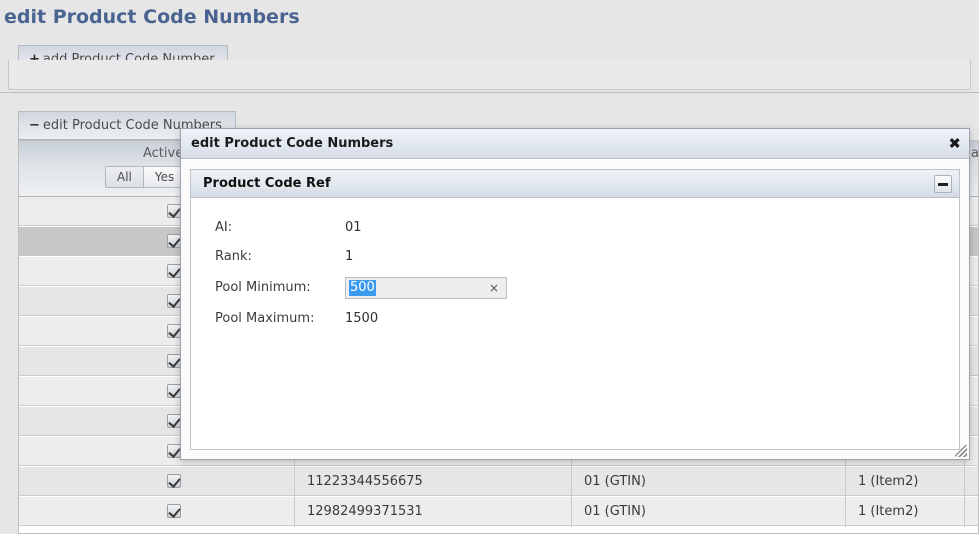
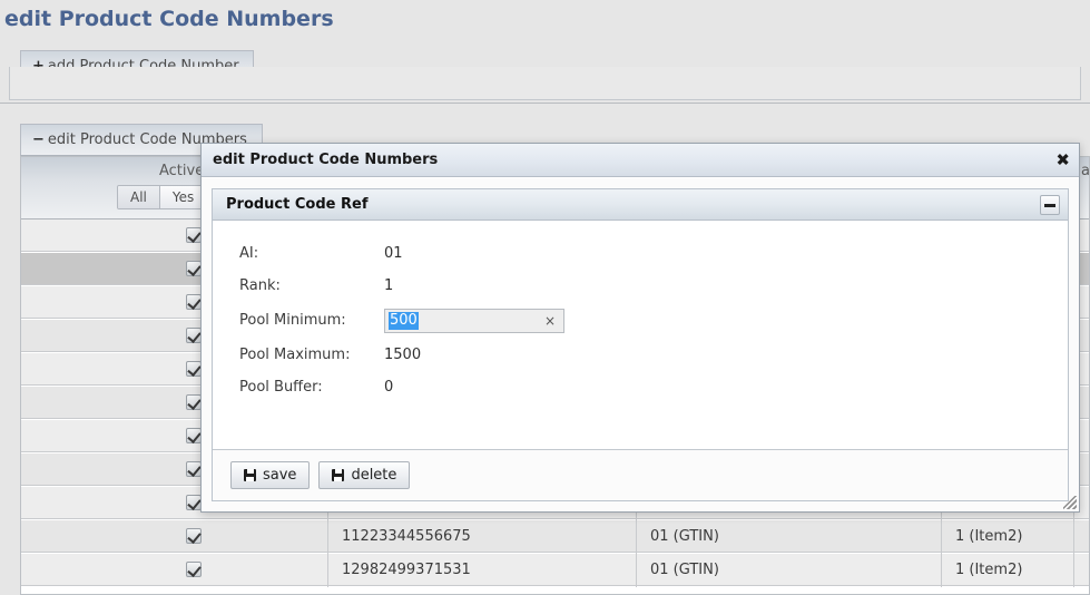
  edit Product Code Numbers
  −
  edit Product Code Numbers
  Activ
  a
  All
  Yes
  11223344556675
  01 (GTIN)
  1 (Item2)
  12982499371531
  01 (GTIN)
  1 (Item2)
  edit Product Code Numbers
  ✖
  Product Code Ref
  AI:
  01
  Rank:
  1
  Pool Minimum:
  500
  ×
  Pool Maximum:
  1500
+ Pool Buffer:
+ 0
+ save
+ delete
